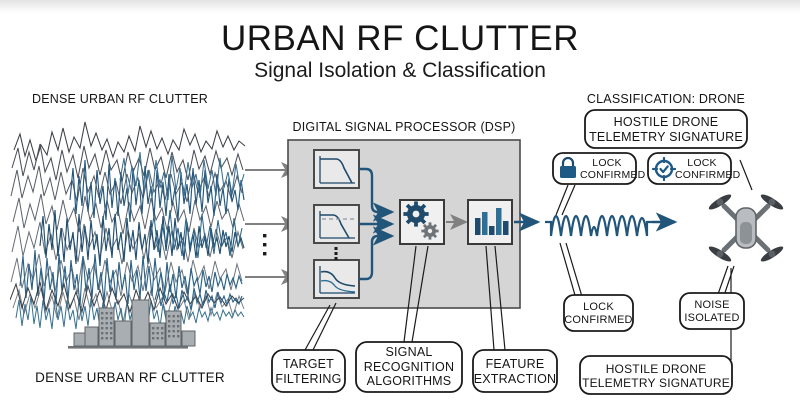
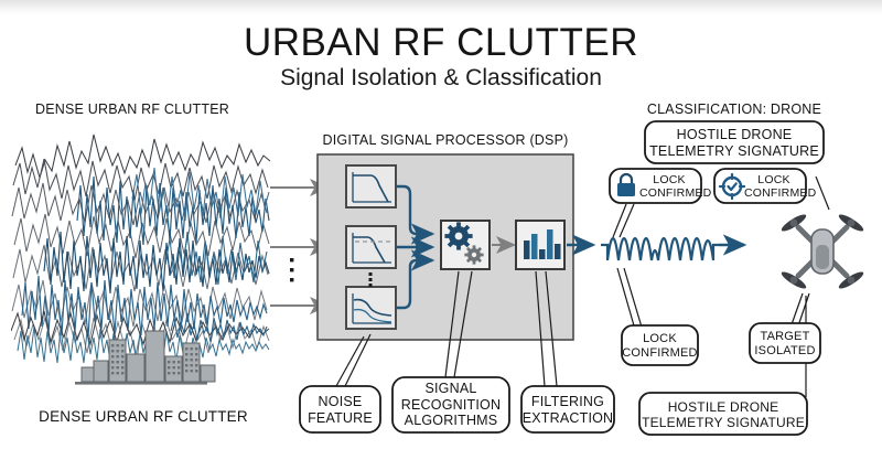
  URBAN RF CLUTTER
  Signal Isolation & Classification
  DENSE URBAN RF CLUTTER
  DENSE URBAN RF CLUTTER
  DIGITAL SIGNAL PROCESSOR (DSP)
  CLASSIFICATION: DRONE
- TARGET
+ NOISE
- FILTERING
+ FEATURE
  SIGNAL
  RECOGNITION
  ALGORITHMS
- FEATURE
+ FILTERING
  EXTRACTION
  LOCK
  CONFIRMED
- NOISE
+ TARGET
  ISOLATED
  HOSTILE DRONE
  TELEMETRY SIGNATURE
  HOSTILE DRONE
  TELEMETRY SIGNATURE
  LOCK
  CONFIRMED
  LOCK
  CONFIRMED
